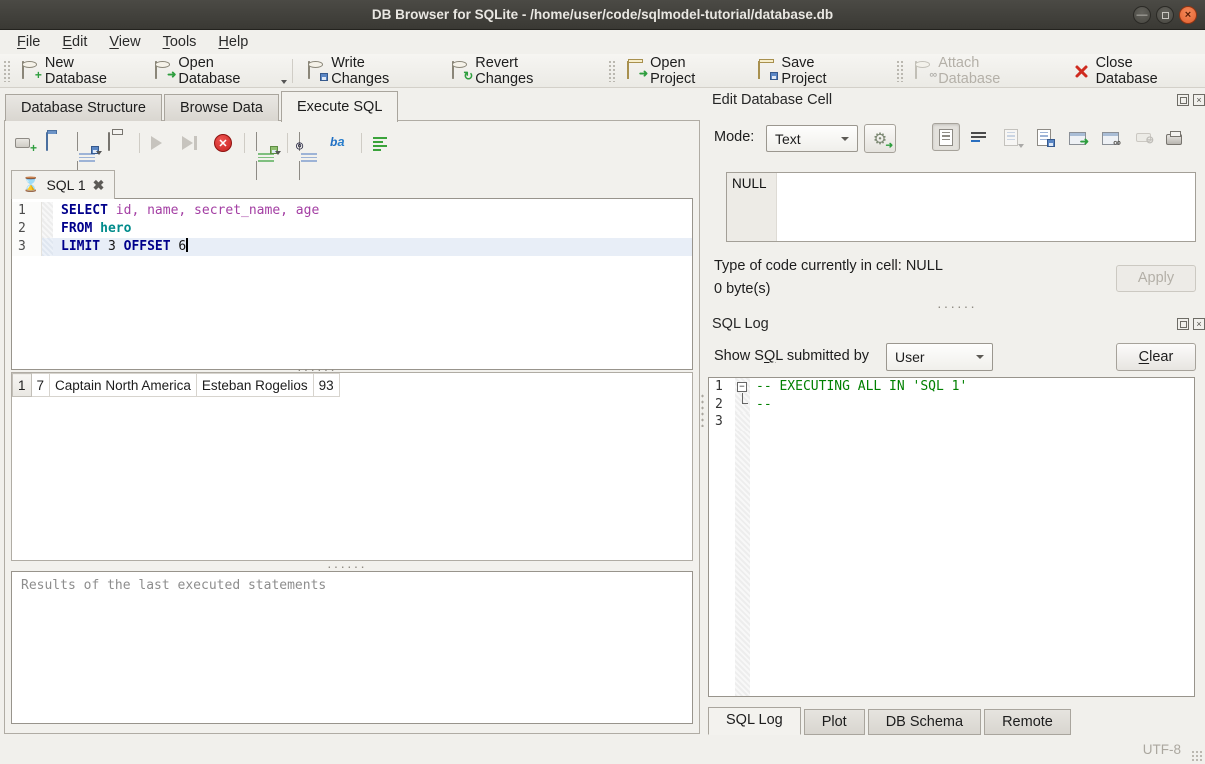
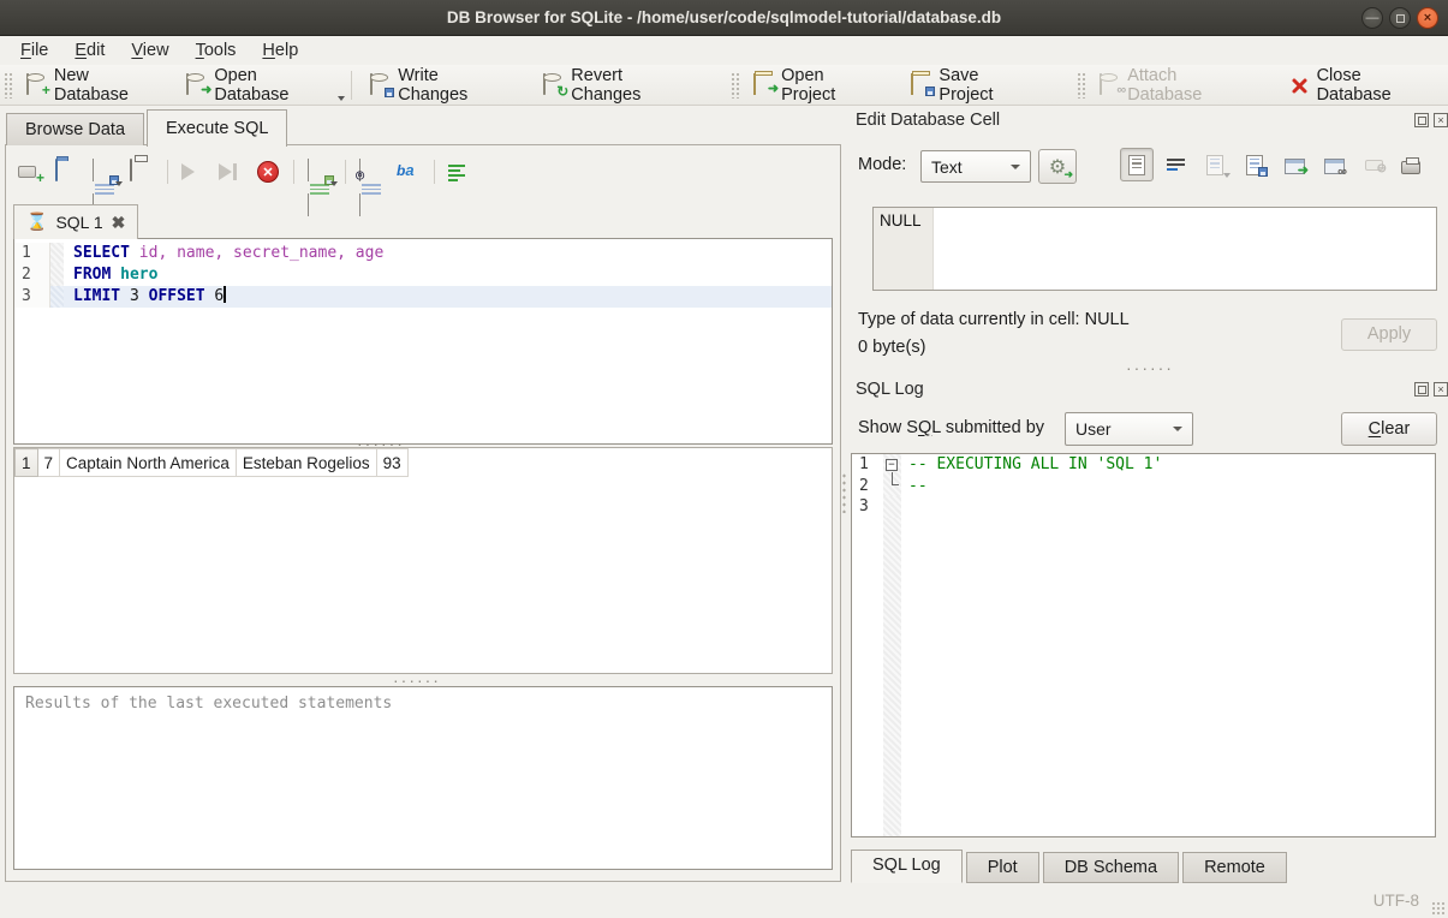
  DB Browser for SQLite - /home/user/code/sqlmodel-tutorial/database.db
  —
  ×
  File
  Edit
  View
  Tools
  Help
  +
  New Database
  ➜
  Open Database
  Write Changes
  ↻
  Revert Changes
  ➜
  Open Project
  Save Project
  ∞
  Attach Database
  Close Database
- Database Structure
  Browse Data
  Execute SQL
  +
  ✕
  ⌾
  ba
  ⌛
  SQL 1
  ✖
  1
  SELECT id, name, secret_name, age
  2
  FROM hero
  3
  LIMIT 3 OFFSET 6
  ······
  1	7	Captain North America	Esteban Rogelios	93
  ······
  Results of the last executed statements
  Edit Database Cell
  ×
  Mode:
  Text
  ⚙
  ➜
  ➜
  ∞
  ⊖
  NULL
- Type of code currently in cell: NULL
+ Type of data currently in cell: NULL
  0 byte(s)
  Apply
  ······
  SQL Log
  ×
  Show SQL submitted by
  User
  Clear
  1
  −
  -- EXECUTING ALL IN 'SQL 1'
  2
  --
  3
  SQL Log
  Plot
  DB Schema
  Remote
  UTF-8
